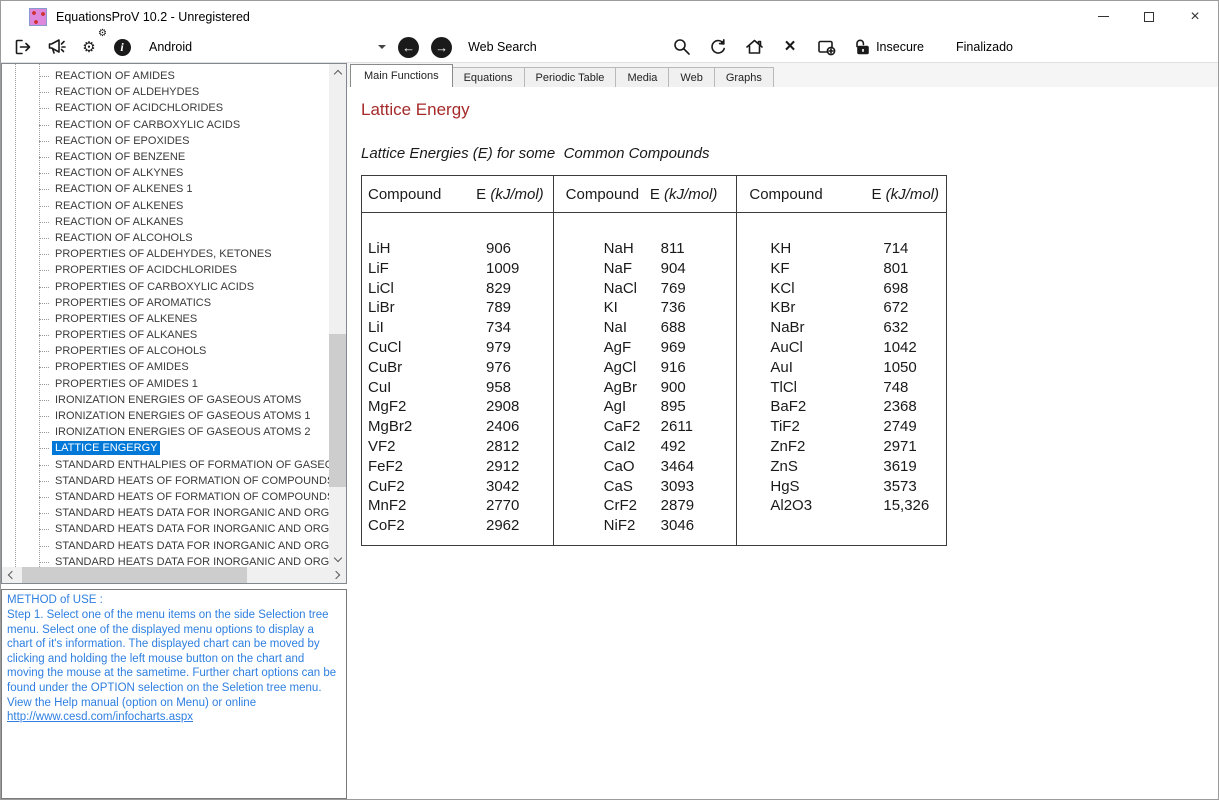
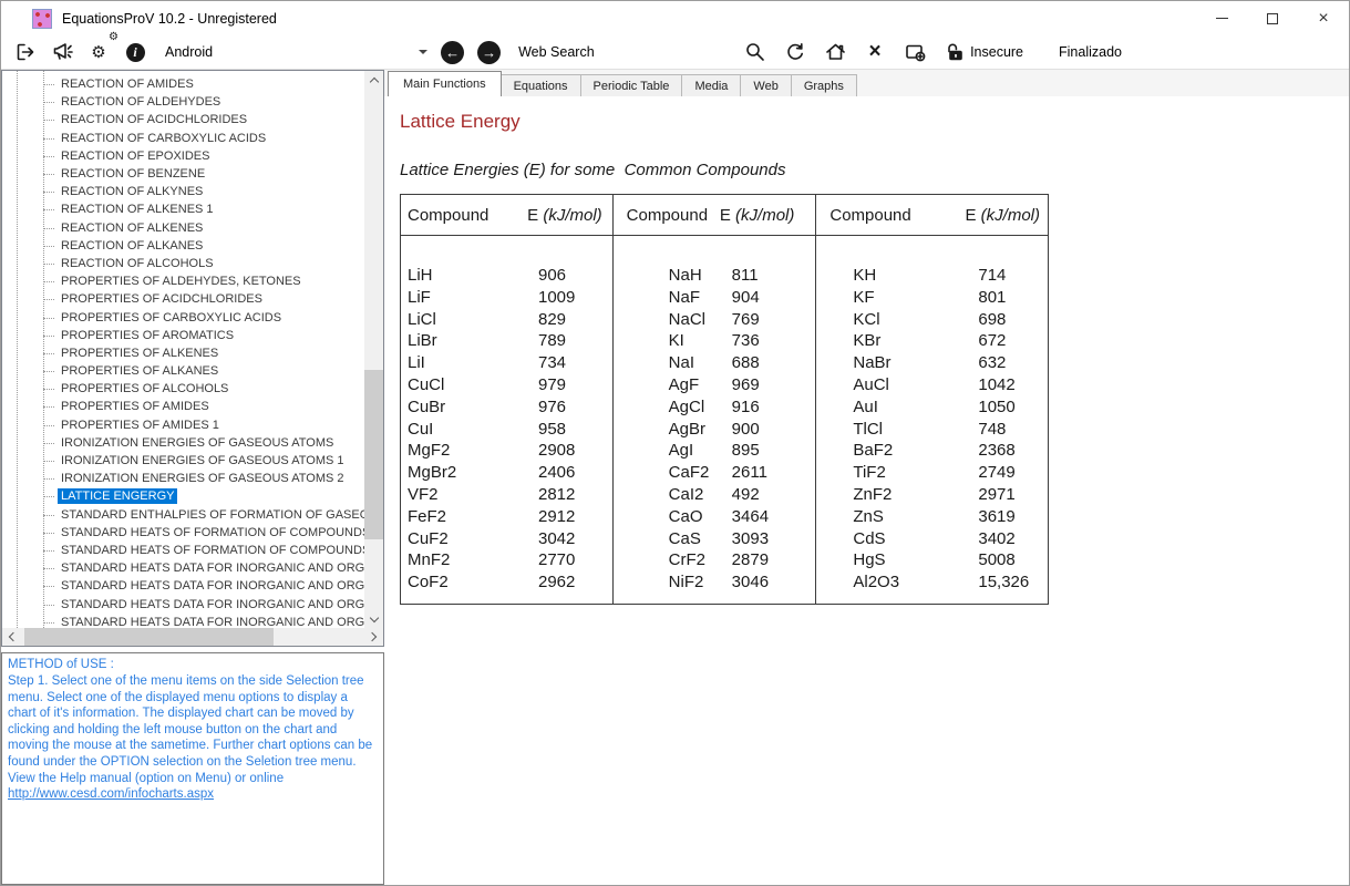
  EquationsProV 10.2 - Unregistered
  ×
  ⚙
  ⚙
  i
  Android
  ←
  →
  Web Search
  ×
  Insecure
  Finalizado
  REACTION OF AMIDES
  REACTION OF ALDEHYDES
  REACTION OF ACIDCHLORIDES
  REACTION OF CARBOXYLIC ACIDS
  REACTION OF EPOXIDES
  REACTION OF BENZENE
  REACTION OF ALKYNES
  REACTION OF ALKENES 1
  REACTION OF ALKENES
  REACTION OF ALKANES
  REACTION OF ALCOHOLS
  PROPERTIES OF ALDEHYDES, KETONES
  PROPERTIES OF ACIDCHLORIDES
  PROPERTIES OF CARBOXYLIC ACIDS
  PROPERTIES OF AROMATICS
  PROPERTIES OF ALKENES
  PROPERTIES OF ALKANES
  PROPERTIES OF ALCOHOLS
  PROPERTIES OF AMIDES
  PROPERTIES OF AMIDES 1
  IRONIZATION ENERGIES OF GASEOUS ATOMS
  IRONIZATION ENERGIES OF GASEOUS ATOMS 1
  IRONIZATION ENERGIES OF GASEOUS ATOMS 2
  LATTICE ENGERGY
  STANDARD ENTHALPIES OF FORMATION OF GASE
  STANDARD HEATS OF FORMATION OF COMPOUND
  STANDARD HEATS OF FORMATION OF COMPOUND
  STANDARD HEATS DATA FOR INORGANIC AND ORG
  STANDARD HEATS DATA FOR INORGANIC AND ORG
  STANDARD HEATS DATA FOR INORGANIC AND ORG
  STANDARD HEATS DATA FOR INORGANIC AND ORG
  METHOD of USE :
  Step 1. Select one of the menu items on the side Selection tree menu. Select one of the displayed menu options to display a chart of it's information. The displayed chart can be moved by clicking and holding the left mouse button on the chart and moving the mouse at the sametime. Further chart options can be found under the OPTION selection on the Seletion tree menu. View the Help manual (option on Menu) or online http://www.cesd.com/infocharts.aspx
  Main Functions
  Equations
  Periodic Table
  Media
  Web
  Graphs
  Lattice Energy
  Lattice Energies (E) for some Common Compounds
  Compound
  E (kJ/mol)
  LiH
  906
  LiF
  1009
  LiCl
  829
  LiBr
  789
  LiI
  734
  CuCl
  979
  CuBr
  976
  CuI
  958
  MgF2
  2908
  MgBr2
  2406
  VF2
  2812
  FeF2
  2912
  CuF2
  3042
  MnF2
  2770
  CoF2
  2962
  Compound
  E (kJ/mol)
  NaH
  811
  NaF
  904
  NaCl
  769
  KI
  736
  NaI
  688
  AgF
  969
  AgCl
  916
  AgBr
  900
  AgI
  895
  CaF2
  2611
  CaI2
  492
  CaO
  3464
  CaS
  3093
  CrF2
  2879
  NiF2
  3046
  Compound
  E (kJ/mol)
  KH
  714
  KF
  801
  KCl
  698
  KBr
  672
  NaBr
  632
  AuCl
  1042
  AuI
  1050
  TlCl
  748
  BaF2
  2368
  TiF2
  2749
  ZnF2
  2971
  ZnS
  3619
+ CdS
+ 3402
  HgS
- 3573
+ 5008
  Al2O3
  15,326
